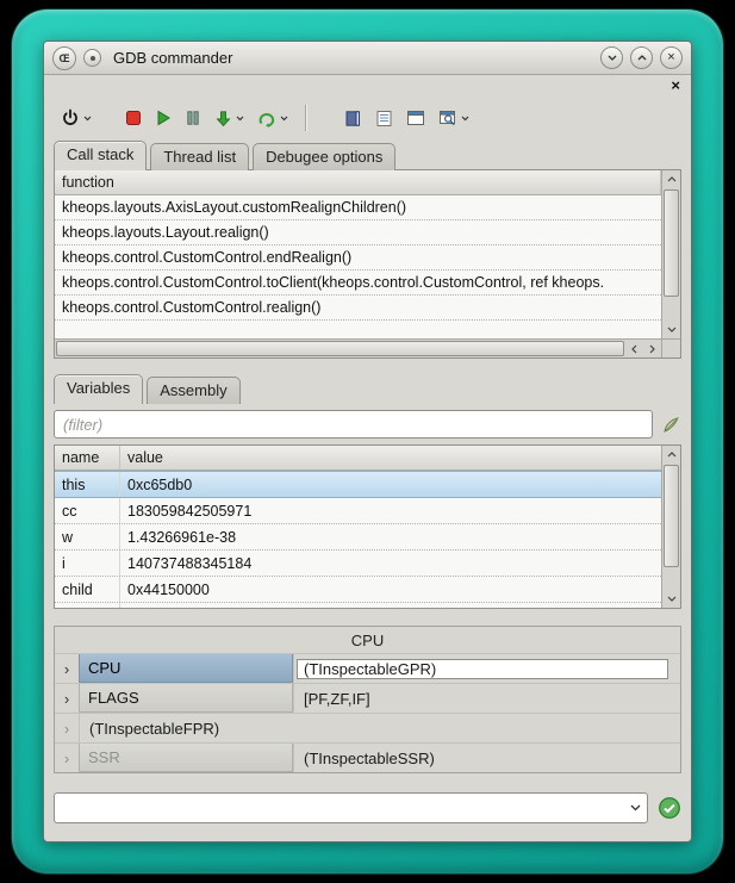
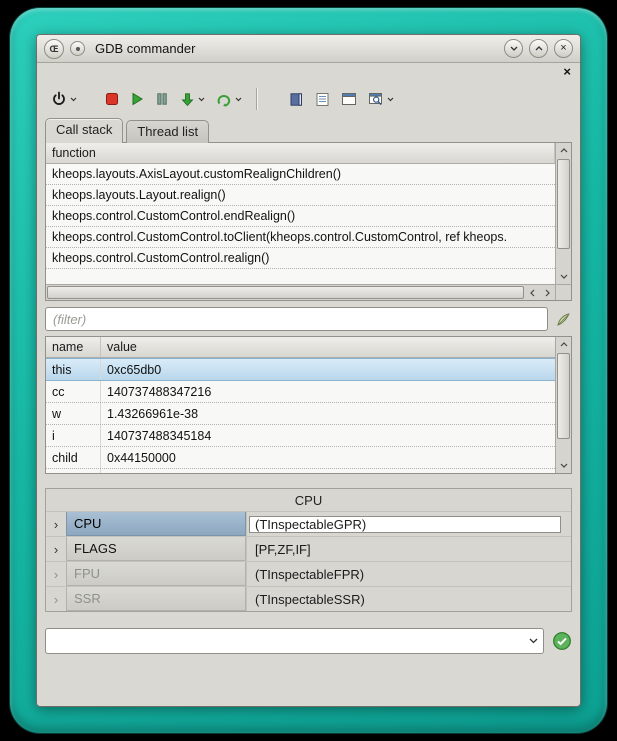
  Œ
  GDB commander
  ×
  ×
  Call stack
  Thread list
- Debugee options
  function
  kheops.layouts.AxisLayout.customRealignChildren()
  kheops.layouts.Layout.realign()
  kheops.control.CustomControl.endRealign()
  kheops.control.CustomControl.toClient(kheops.control.CustomControl, ref kheops.
  kheops.control.CustomControl.realign()
- Variables
- Assembly
  (filter)
  name
  value
  this
  0xc65db0
  cc
- 183059842505971
+ 140737488347216
  w
  1.43266961e-38
  i
  140737488345184
  child
  0x44150000
  CPU
  ›
  CPU
  (TInspectableGPR)
  ›
  FLAGS
  [PF,ZF,IF]
  ›
+ FPU
  (TInspectableFPR)
  ›
  SSR
  (TInspectableSSR)
